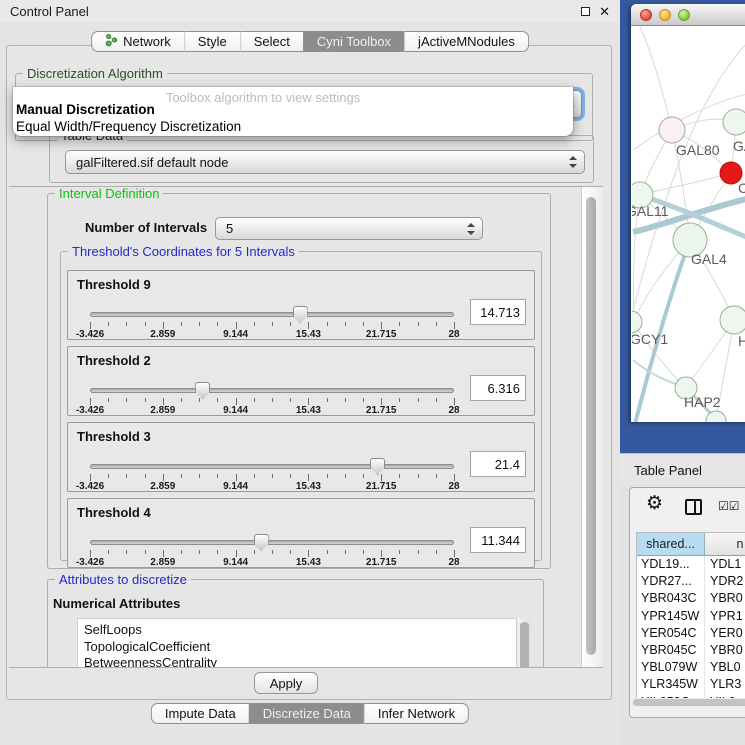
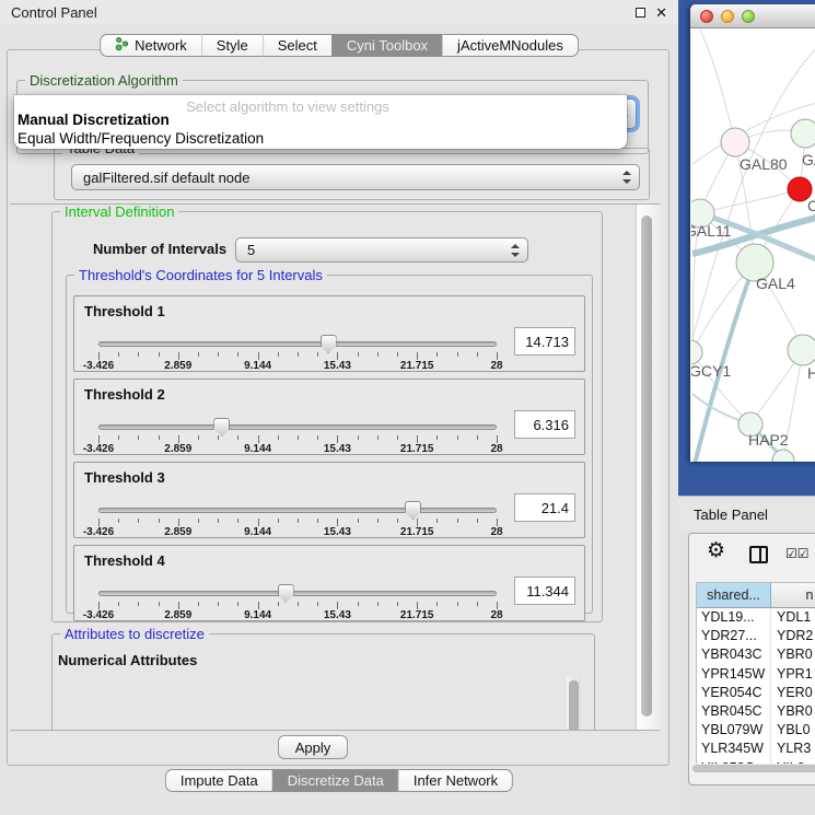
  Control Panel
  ✕
  Network
  Style
  Select
  Cyni Toolbox
  jActiveMNodules
  Discretization Algorithm
  galFiltered.sif default node
  Interval Definition
  Number of Intervals
  5
  Threshold's Coordinates for 5 Intervals
- Threshold 9
+ Threshold 1
  -3.426
  2.859
  9.144
  15.43
  21.715
  28
  14.713
  Threshold 2
  -3.426
  2.859
  9.144
  15.43
  21.715
  28
  6.316
  Threshold 3
  -3.426
  2.859
  9.144
  15.43
  21.715
  28
  21.4
  Threshold 4
  -3.426
  2.859
  9.144
  15.43
  21.715
  28
  11.344
  Attributes to discretize
  Numerical Attributes
- SelfLoops
- TopologicalCoefficient
- BetweennessCentrality
  Apply
  Impute Data
  Discretize Data
  Infer Network
- Toolbox algorithm to view settings
+ Select algorithm to view settings
  Manual Discretization
  Equal Width/Frequency Discretization
  GAL80
  C
  GAL11
  GAL4
  GCY1
  H
  HAP2
  Table Panel
  ⚙
  ☑☑
  shared...
  n
  YDL19...
  YDL1
  YDR27...
  YDR2
  YBR043C
  YBR0
  YPR145W
  YPR1
  YER054C
  YER0
  YBR045C
  YBR0
  YBL079W
  YBL0
  YLR345W
  YLR3
